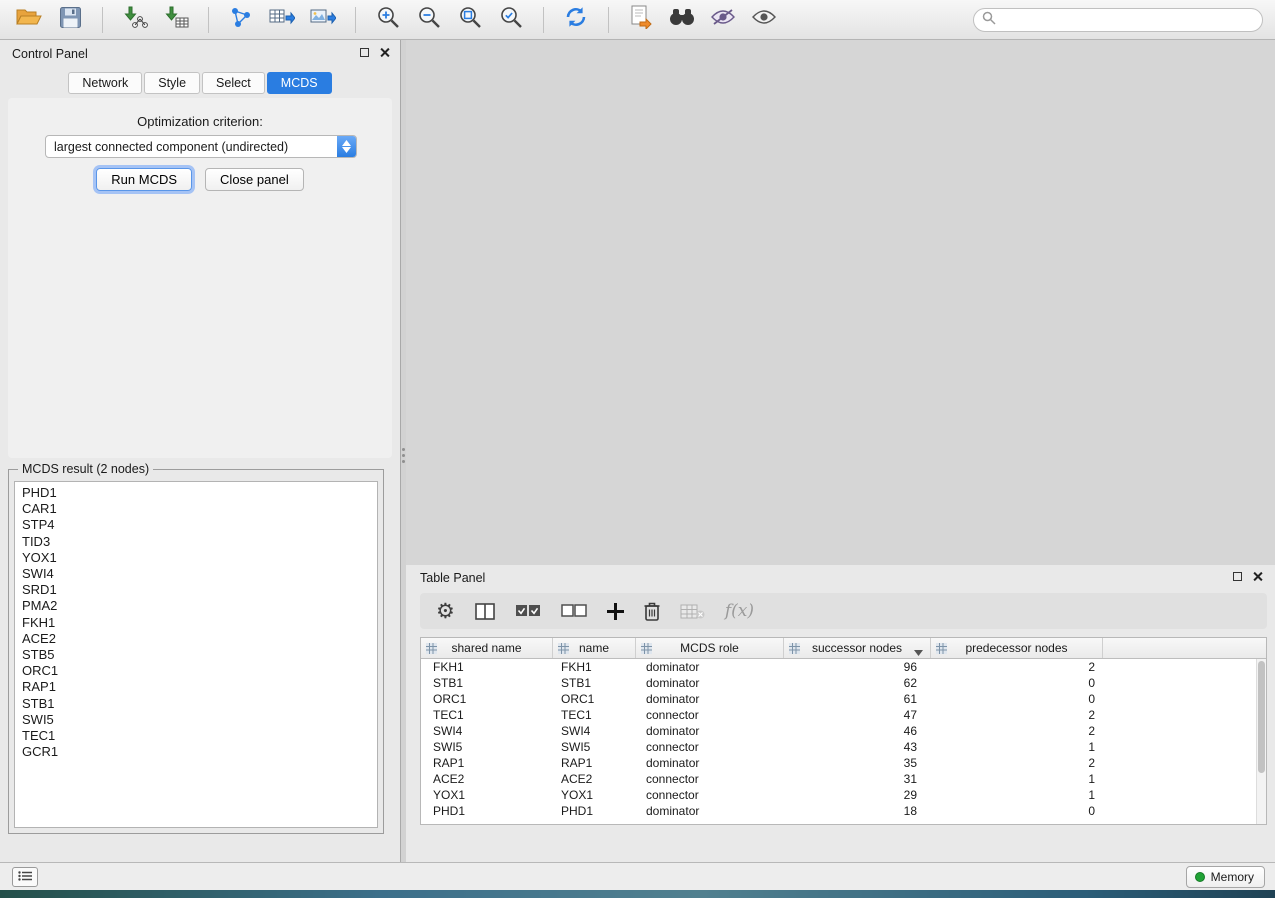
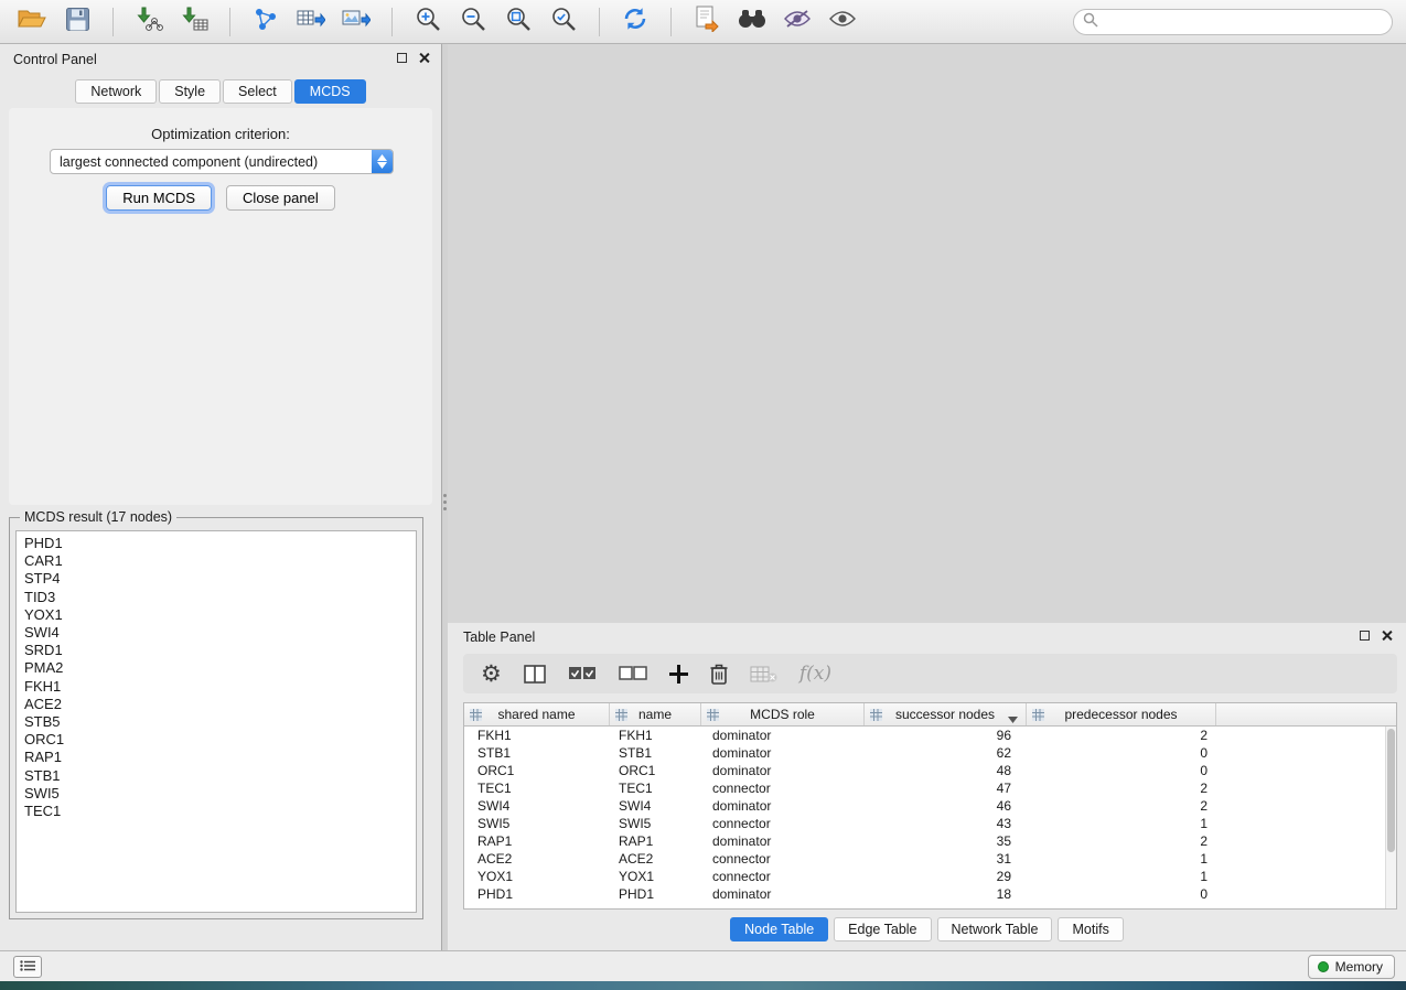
  Control Panel
  Network
  Style
  Select
  MCDS
  Optimization criterion:
  largest connected component (undirected)
  Run MCDS
  Close panel
- MCDS result (2 nodes)
+ MCDS result (17 nodes)
  PHD1
  CAR1
  STP4
  TID3
  YOX1
  SWI4
  SRD1
  PMA2
  FKH1
  ACE2
  STB5
  ORC1
  RAP1
  STB1
  SWI5
  TEC1
- GCR1
  Table Panel
  ⚙
  f(x)
  shared name
  name
  MCDS role
  successor nodes
  predecessor nodes
  FKH1
  FKH1
  dominator
  96
  2
  STB1
  STB1
  dominator
  62
  0
  ORC1
  ORC1
  dominator
- 61
+ 48
  0
  TEC1
  TEC1
  connector
  47
  2
  SWI4
  SWI4
  dominator
  46
  2
  SWI5
  SWI5
  connector
  43
  1
  RAP1
  RAP1
  dominator
  35
  2
  ACE2
  ACE2
  connector
  31
  1
  YOX1
  YOX1
  connector
  29
  1
  PHD1
  PHD1
  dominator
  18
  0
+ Node Table
+ Edge Table
+ Network Table
+ Motifs
  Memory
